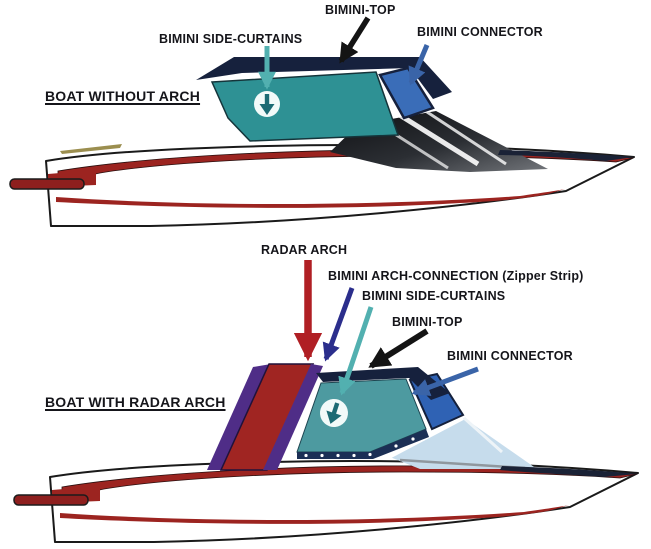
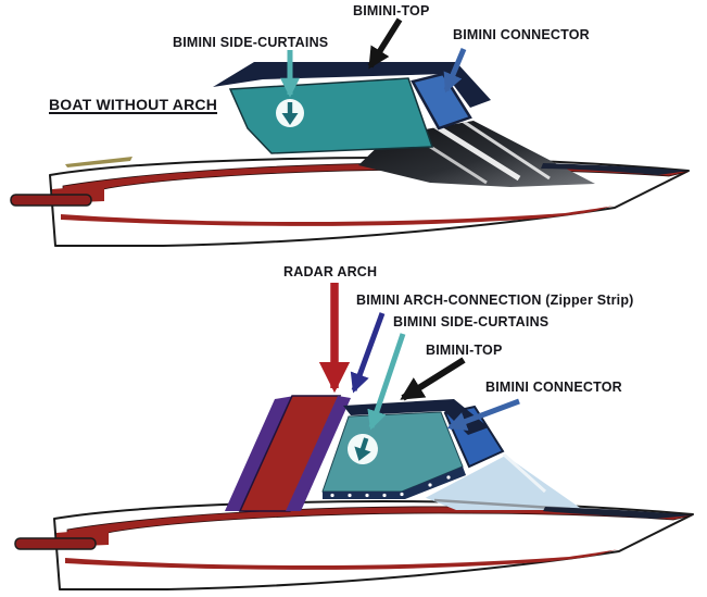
  BIMINI-TOP
  BIMINI SIDE-CURTAINS
  BIMINI CONNECTOR
  BOAT WITHOUT ARCH
  RADAR ARCH
  BIMINI ARCH-CONNECTION (Zipper Strip)
  BIMINI SIDE-CURTAINS
  BIMINI-TOP
  BIMINI CONNECTOR
- BOAT WITH RADAR ARCH
